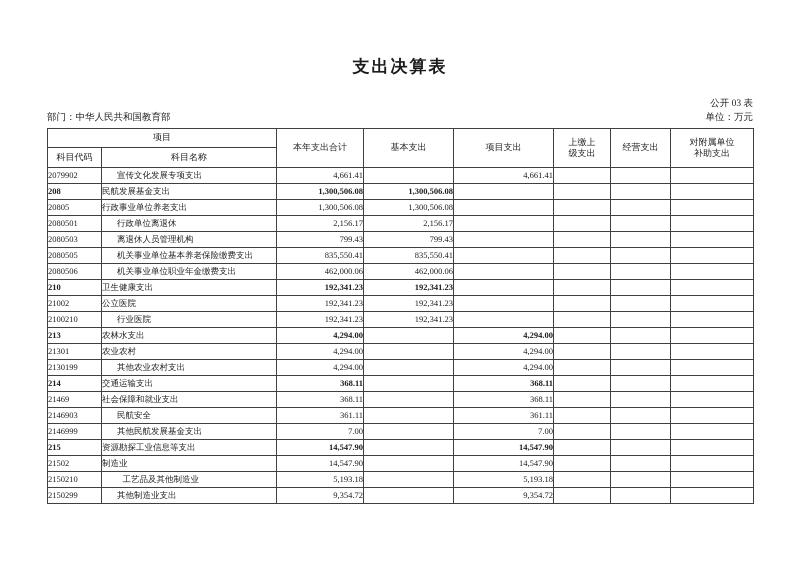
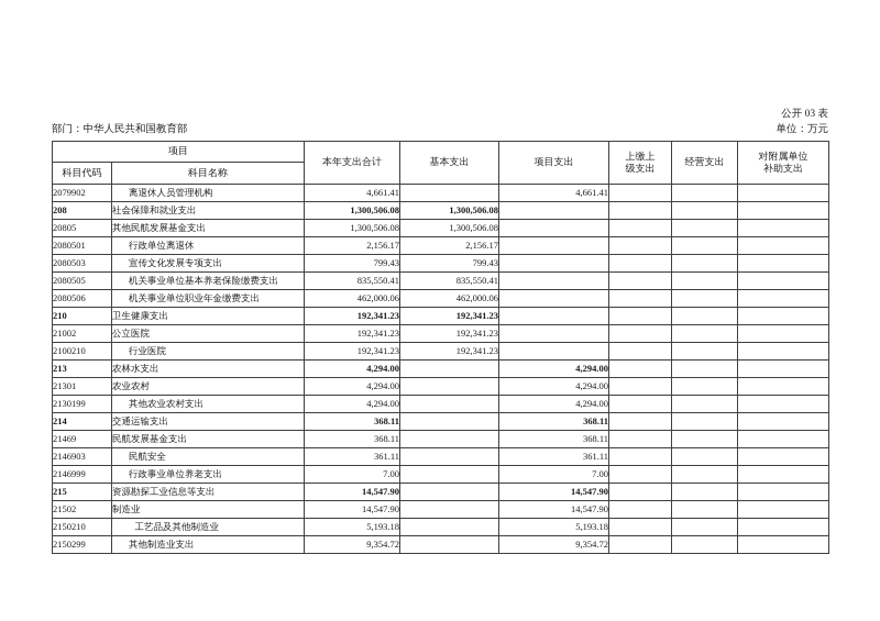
- 支出决算表
  公开 03 表
  部门：中华人民共和国教育部
  单位：万元
  项目	本年支出合计	基本支出	项目支出	上缴上 级支出	经营支出	对附属单位 补助支出
  科目代码	科目名称
- 2079902	宣传文化发展专项支出	4,661.41		4,661.41
+ 2079902	离退休人员管理机构	4,661.41		4,661.41
- 208	民航发展基金支出	1,300,506.08	1,300,506.08
+ 208	社会保障和就业支出	1,300,506.08	1,300,506.08
- 20805	行政事业单位养老支出	1,300,506.08	1,300,506.08
+ 20805	其他民航发展基金支出	1,300,506.08	1,300,506.08
  2080501	行政单位离退休	2,156.17	2,156.17
- 2080503	离退休人员管理机构	799.43	799.43
+ 2080503	宣传文化发展专项支出	799.43	799.43
  2080505	机关事业单位基本养老保险缴费支出	835,550.41	835,550.41
  2080506	机关事业单位职业年金缴费支出	462,000.06	462,000.06
  210	卫生健康支出	192,341.23	192,341.23
  21002	公立医院	192,341.23	192,341.23
  2100210	行业医院	192,341.23	192,341.23
  213	农林水支出	4,294.00		4,294.00
  21301	农业农村	4,294.00		4,294.00
  2130199	其他农业农村支出	4,294.00		4,294.00
  214	交通运输支出	368.11		368.11
- 21469	社会保障和就业支出	368.11		368.11
+ 21469	民航发展基金支出	368.11		368.11
  2146903	民航安全	361.11		361.11
- 2146999	其他民航发展基金支出	7.00		7.00
+ 2146999	行政事业单位养老支出	7.00		7.00
  215	资源勘探工业信息等支出	14,547.90		14,547.90
  21502	制造业	14,547.90		14,547.90
  2150210	工艺品及其他制造业	5,193.18		5,193.18
  2150299	其他制造业支出	9,354.72		9,354.72
